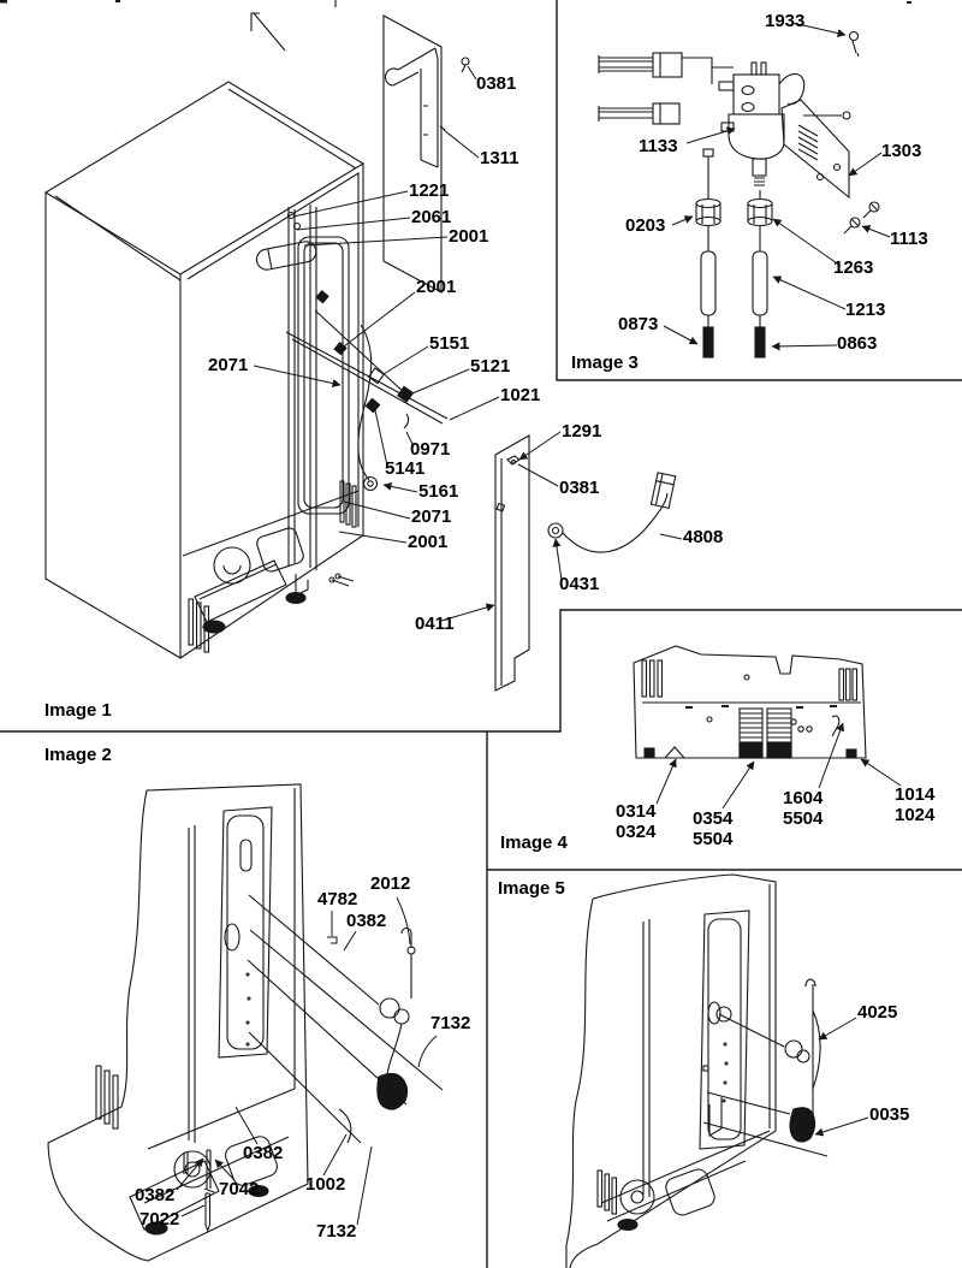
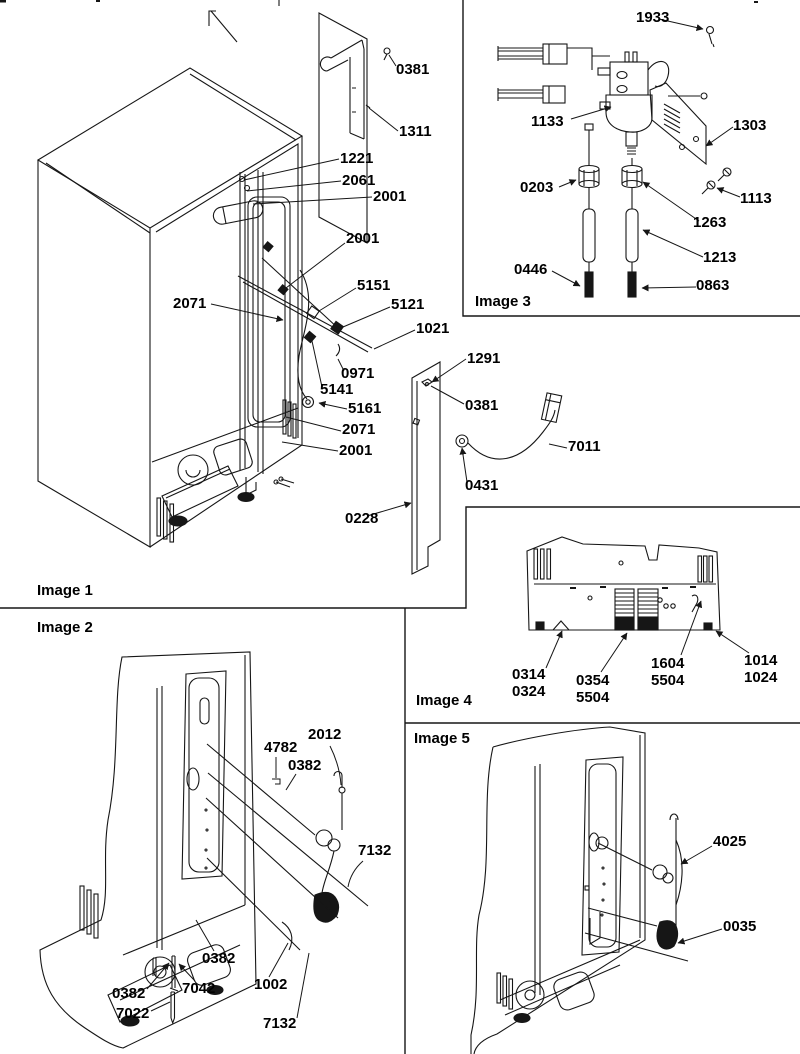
  Image 1
  Image 2
  Image 3
  Image 4
  Image 5
  0381
  1311
  1221
  2061
  2001
  2001
  2071
  5151
  5121
  1021
  0971
  5141
  5161
  2071
  2001
  1291
  0381
- 4808
+ 7011
  0431
- 0411
+ 0228
  4782
  0382
  2012
  7132
  0382
  1002
  0382
  7042
  7022
  7132
  1933
  1133
  1303
  0203
  1113
  1263
  1213
- 0873
+ 0446
  0863
  0314
  0324
  0354
  5504
  1604
  5504
  1014
  1024
  4025
  0035
